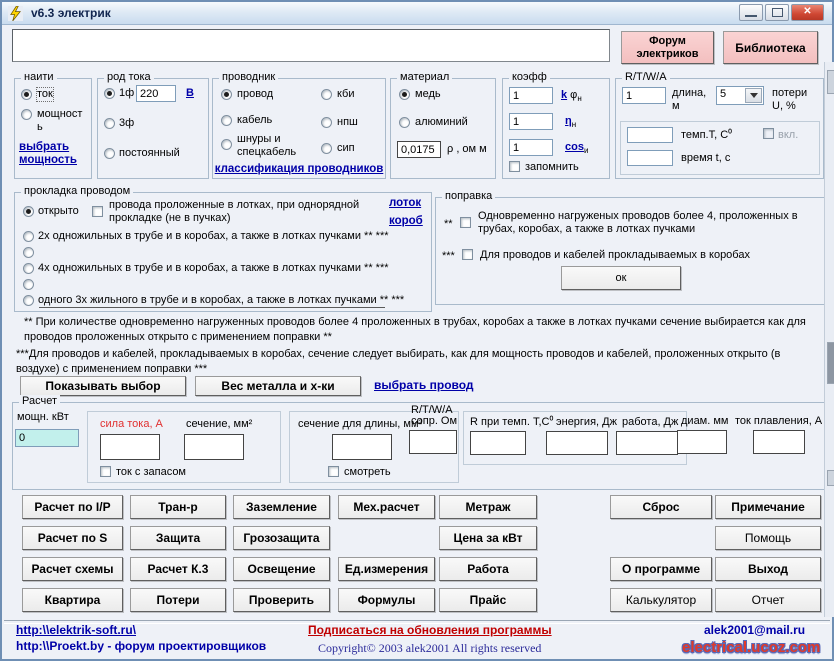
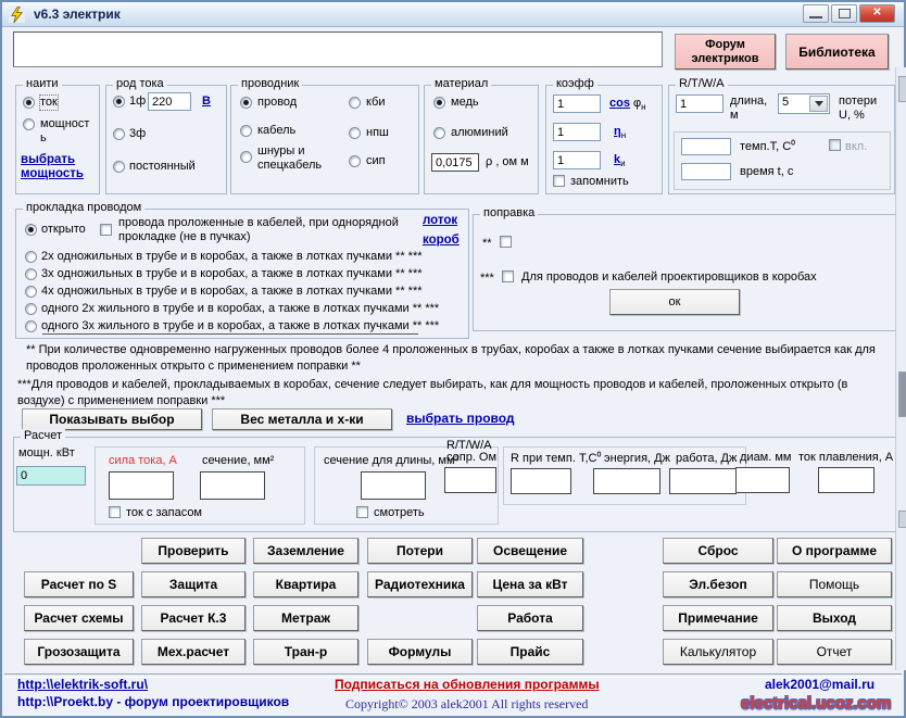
  v6.3 электрик
  ✕
  Форум электриков
  Библиотека
  наити
  ток
  мощность
  выбрать мощность
  род тока
  1ф
  220
  В
  3ф
  постоянный
  проводник
  провод
  кабель
  шнуры и спецкабель
  кби
  нпш
  сип
- классификация проводников
  материал
  медь
  алюминий
  0,0175
  ρ , ом м
  коэфф
  1
- k φн
+ cos φн
  1
  ηн
  1
- cosи
+ kи
  запомнить
  R/T/W/A
  1
  длина, м
  5
  потери U, %
  темп.Т, С⁰
  вкл.
  время t, с
  прокладка проводом
  открыто
- провода проложенные в лотках, при однорядной прокладке (не в пучках)
+ провода проложенные в кабелей, при однорядной прокладке (не в пучках)
  лоток
  короб
  2х одножильных в трубе и в коробах, а также в лотках пучками ** ***
+ 3х одножильных в трубе и в коробах, а также в лотках пучками ** ***
  4х одножильных в трубе и в коробах, а также в лотках пучками ** ***
+ одного 2х жильного в трубе и в коробах, а также в лотках пучками ** ***
  одного 3х жильного в трубе и в коробах, а также в лотках пучками ** ***
  поправка
  **
- Одновременно нагруженых проводов более 4, проложенных в трубах, коробах, а также в лотках пучками
  ***
- Для проводов и кабелей прокладываемых в коробах
+ Для проводов и кабелей проектировщиков в коробах
  ок
  ** При количестве одновременно нагруженных проводов более 4 проложенных в трубах, коробах а также в лотках пучками сечение выбирается как для проводов проложенных открыто с применением поправки **
  ***Для проводов и кабелей, прокладываемых в коробах, сечение следует выбирать, как для мощность проводов и кабелей, проложенных открыто (в воздухе) с применением поправки ***
  Показывать выбор
  Вес металла и х-ки
  выбрать провод
  Расчет
  мощн. кВт
  0
  сила тока, А
  сечение, мм²
  ток с запасом
  сечение для длины, мм²
  смотреть
  R/T/W/A
  сопр. Ом
  R при темп. Т,С⁰
  энергия, Дж
  работа, Дж
  диам. мм
  ток плавления, А
- Расчет по I/P
- Тран-р
+ Проверить
  Заземление
- Мех.расчет
+ Потери
- Метраж
+ Освещение
  Сброс
- Примечание
+ О программе
  Расчет по S
  Защита
- Грозозащита
+ Квартира
+ Радиотехника
  Цена за кВт
+ Эл.безоп
  Помощь
  Расчет схемы
  Расчет К.3
- Освещение
+ Метраж
- Ед.измерения
  Работа
- О программе
+ Примечание
  Выход
- Квартира
+ Грозозащита
- Потери
+ Мех.расчет
- Проверить
+ Тран-р
  Формулы
  Прайс
  Калькулятор
  Отчет
  http:\\elektrik-soft.ru\
  Подписаться на обновления программы
  alek2001@mail.ru
  http:\\Proekt.by - форум проектировщиков
  Copyright© 2003 alek2001 All rights reserved
  electrical.ucoz.com
